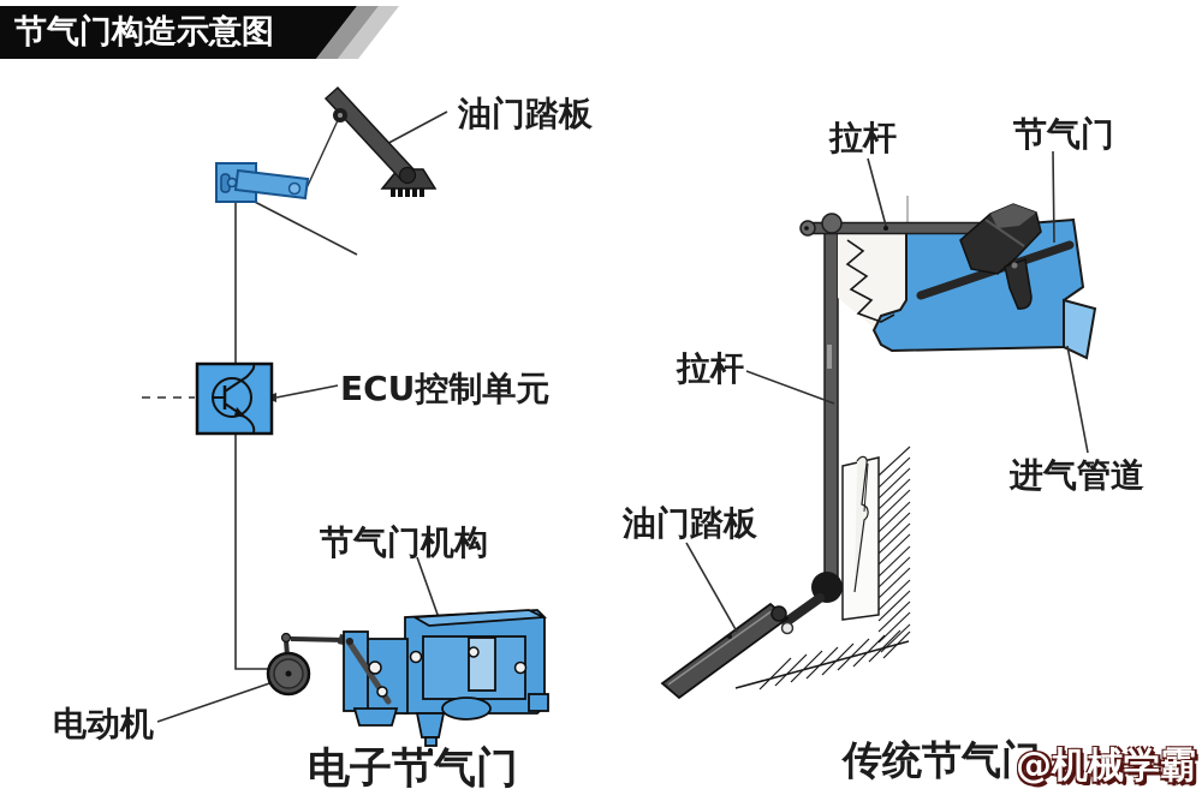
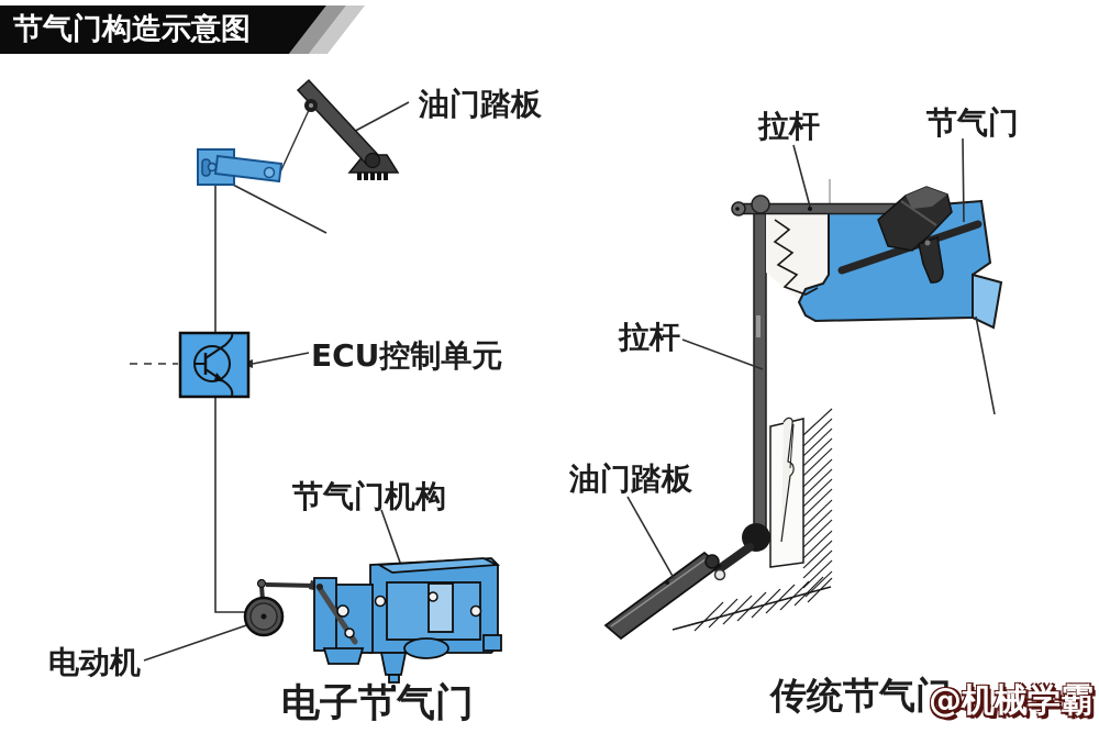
  节气门构造示意图
  油门踏板
  ECU控制单元
  节气门机构
  电动机
  电子节气门
  拉杆
  节气门
  拉杆
- 进气管道
  油门踏板
  传统节气门
  @机械学霸
